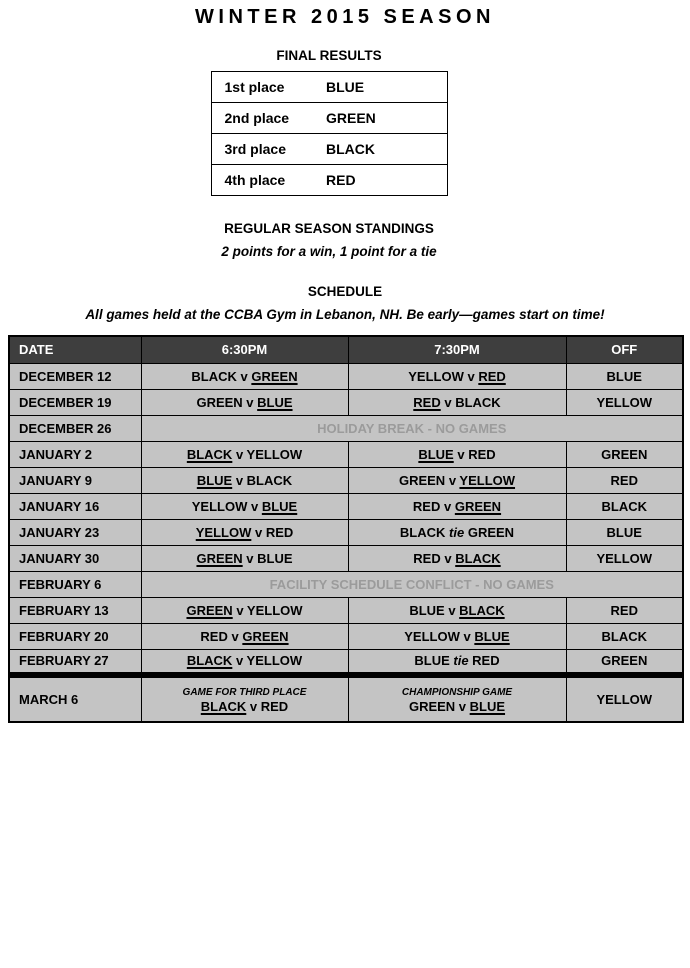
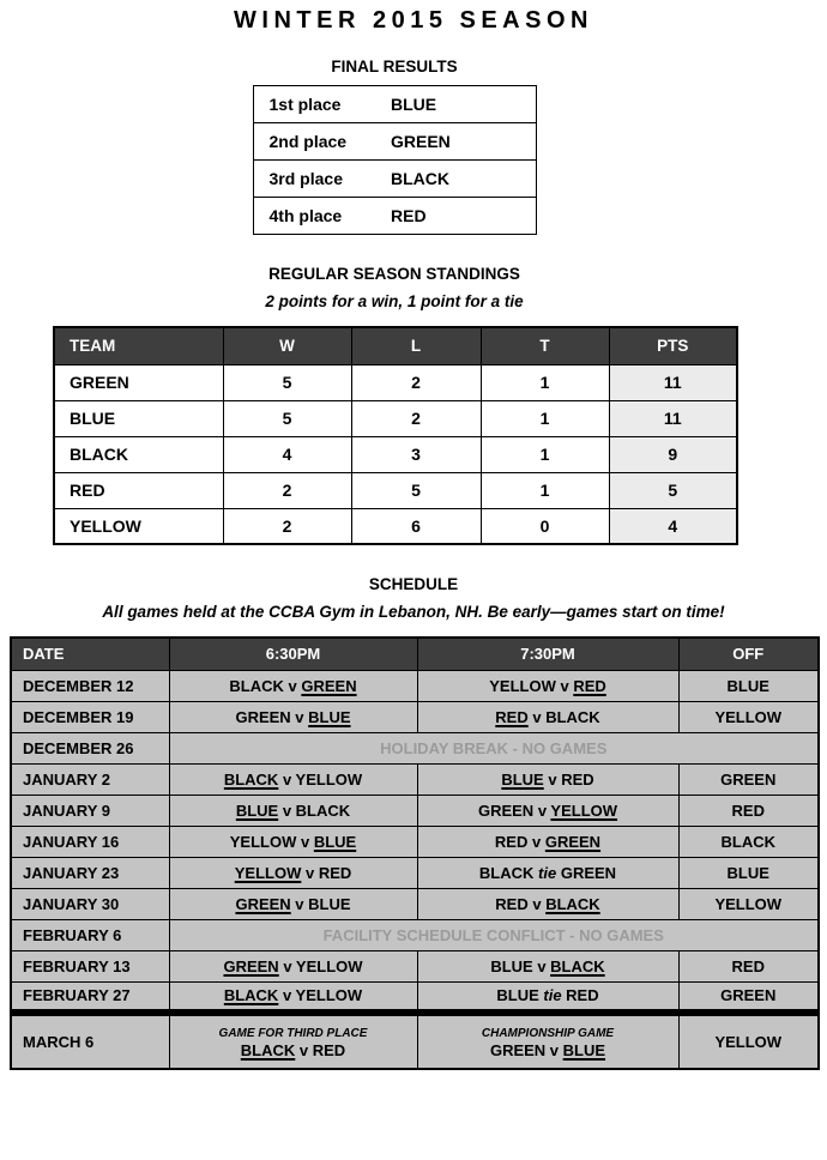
  WINTER 2015 SEASON
  FINAL RESULTS
  1st place	BLUE
  2nd place	GREEN
  3rd place	BLACK
  4th place	RED
  REGULAR SEASON STANDINGS
  2 points for a win, 1 point for a tie
+ TEAM	W	L	T	PTS
+ GREEN	5	2	1	11
+ BLUE	5	2	1	11
+ BLACK	4	3	1	9
+ RED	2	5	1	5
+ YELLOW	2	6	0	4
  SCHEDULE
  All games held at the CCBA Gym in Lebanon, NH. Be early—games start on time!
  DATE	6:30PM	7:30PM	OFF
  DECEMBER 12	BLACK v GREEN	YELLOW v RED	BLUE
  DECEMBER 19	GREEN v BLUE	RED v BLACK	YELLOW
  DECEMBER 26	HOLIDAY BREAK - NO GAMES
  JANUARY 2	BLACK v YELLOW	BLUE v RED	GREEN
  JANUARY 9	BLUE v BLACK	GREEN v YELLOW	RED
  JANUARY 16	YELLOW v BLUE	RED v GREEN	BLACK
  JANUARY 23	YELLOW v RED	BLACK tie GREEN	BLUE
  JANUARY 30	GREEN v BLUE	RED v BLACK	YELLOW
  FEBRUARY 6	FACILITY SCHEDULE CONFLICT - NO GAMES
  FEBRUARY 13	GREEN v YELLOW	BLUE v BLACK	RED
- FEBRUARY 20	RED v GREEN	YELLOW v BLUE	BLACK
  FEBRUARY 27	BLACK v YELLOW	BLUE tie RED	GREEN
  MARCH 6	GAME FOR THIRD PLACEBLACK v RED	CHAMPIONSHIP GAMEGREEN v BLUE	YELLOW
